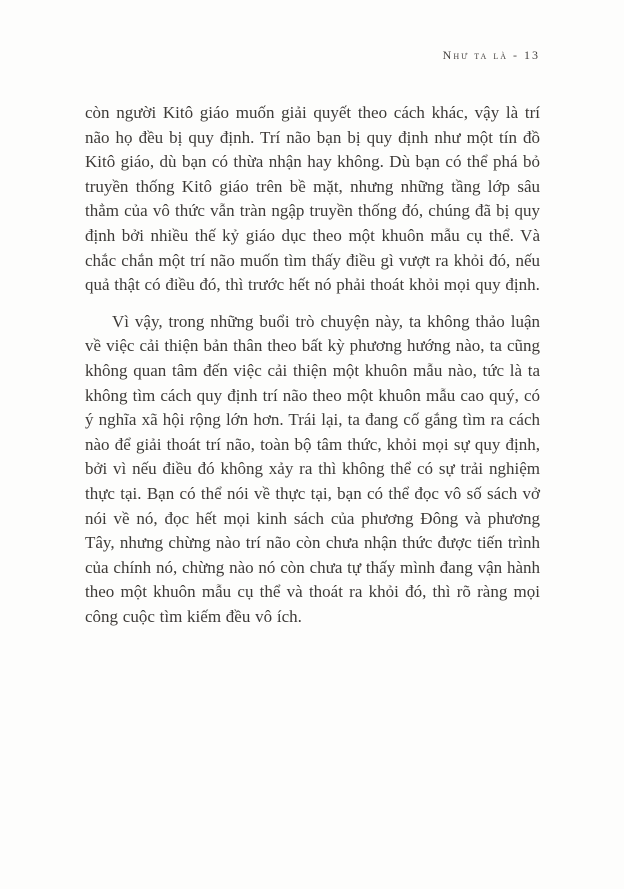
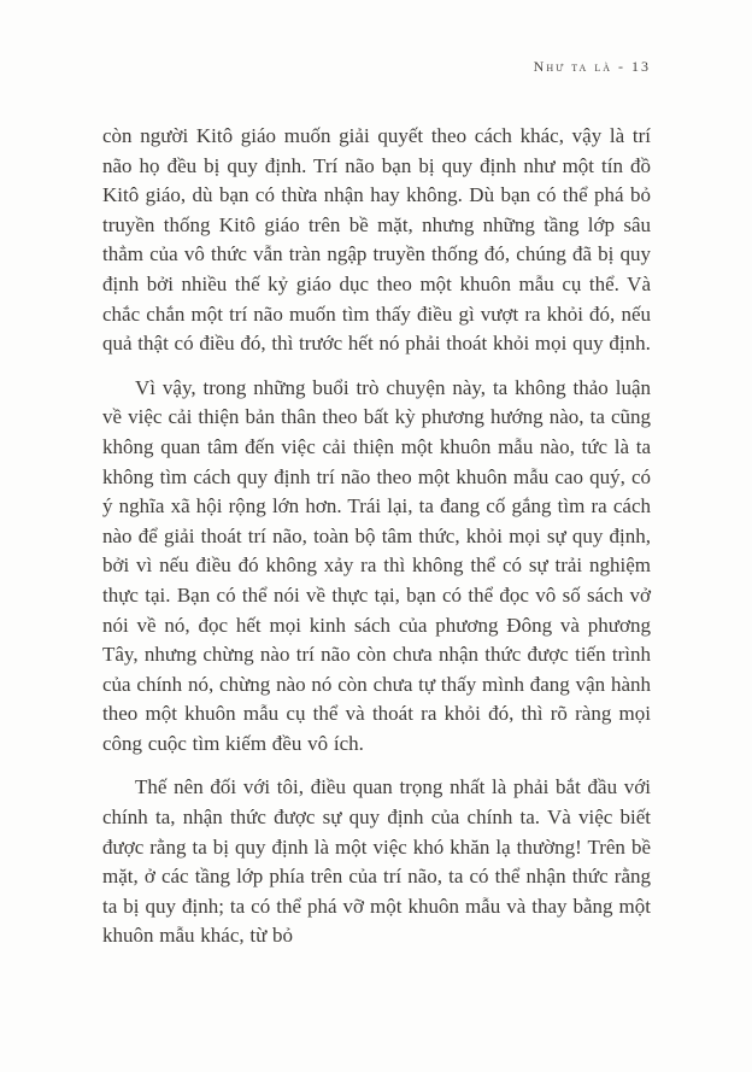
  Như ta là - 13
  còn người Kitô giáo muốn giải quyết theo cách khác, vậy là trí não họ đều bị quy định. Trí não bạn bị quy định như một tín đồ Kitô giáo, dù bạn có thừa nhận hay không. Dù bạn có thể phá bỏ truyền thống Kitô giáo trên bề mặt, nhưng những tầng lớp sâu thẳm của vô thức vẫn tràn ngập truyền thống đó, chúng đã bị quy định bởi nhiều thế kỷ giáo dục theo một khuôn mẫu cụ thể. Và chắc chắn một trí não muốn tìm thấy điều gì vượt ra khỏi đó, nếu quả thật có điều đó, thì trước hết nó phải thoát khỏi mọi quy định.
  Vì vậy, trong những buổi trò chuyện này, ta không thảo luận về việc cải thiện bản thân theo bất kỳ phương hướng nào, ta cũng không quan tâm đến việc cải thiện một khuôn mẫu nào, tức là ta không tìm cách quy định trí não theo một khuôn mẫu cao quý, có ý nghĩa xã hội rộng lớn hơn. Trái lại, ta đang cố gắng tìm ra cách nào để giải thoát trí não, toàn bộ tâm thức, khỏi mọi sự quy định, bởi vì nếu điều đó không xảy ra thì không thể có sự trải nghiệm thực tại. Bạn có thể nói về thực tại, bạn có thể đọc vô số sách vở nói về nó, đọc hết mọi kinh sách của phương Đông và phương Tây, nhưng chừng nào trí não còn chưa nhận thức được tiến trình của chính nó, chừng nào nó còn chưa tự thấy mình đang vận hành theo một khuôn mẫu cụ thể và thoát ra khỏi đó, thì rõ ràng mọi công cuộc tìm kiếm đều vô ích.
+ Thế nên đối với tôi, điều quan trọng nhất là phải bắt đầu với chính ta, nhận thức được sự quy định của chính ta. Và việc biết được rằng ta bị quy định là một việc khó khăn lạ thường! Trên bề mặt, ở các tầng lớp phía trên của trí não, ta có thể nhận thức rằng ta bị quy định; ta có thể phá vỡ một khuôn mẫu và thay bằng một khuôn mẫu khác, từ bỏ
